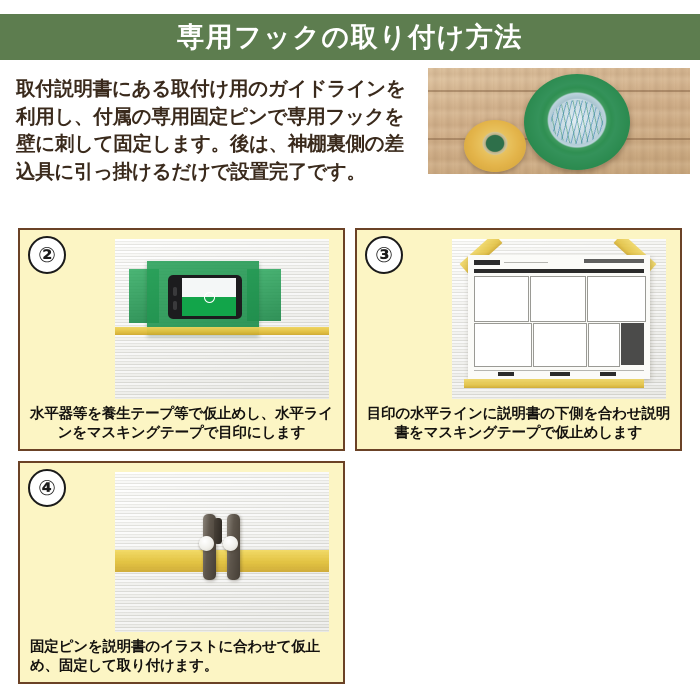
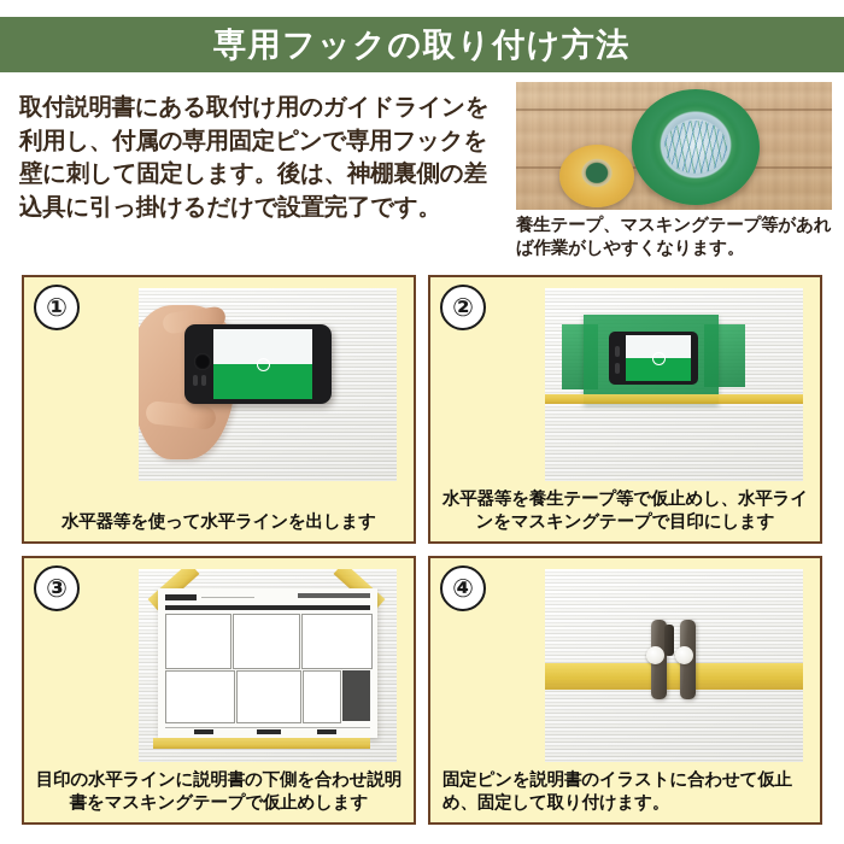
  専用フックの取り付け方法
  取付説明書にある取付け用のガイドラインを利用し、付属の専用固定ピンで専用フックを壁に刺して固定します。後は、神棚裏側の差込具に引っ掛けるだけで設置完了です。
+ 養生テープ、マスキングテープ等があれば作業がしやすくなります。
+ ①
+ 水平器等を使って水平ラインを出します
  ②
  水平器等を養生テープ等で仮止めし、水平ラインをマスキングテープで目印にします
  ③
  目印の水平ラインに説明書の下側を合わせ説明書をマスキングテープで仮止めします
  ④
  固定ピンを説明書のイラストに合わせて仮止め、固定して取り付けます。
